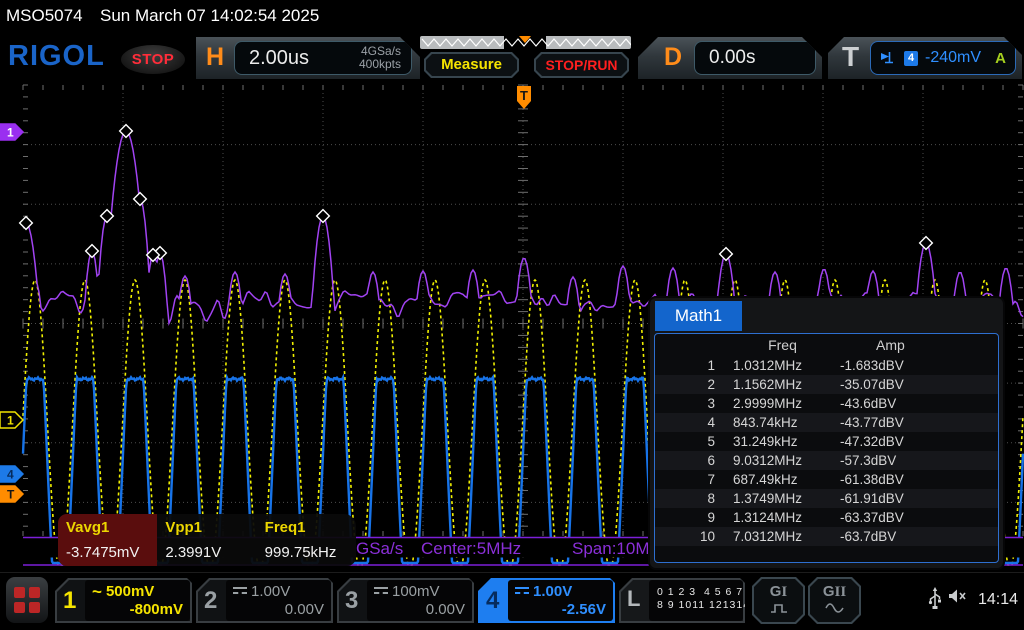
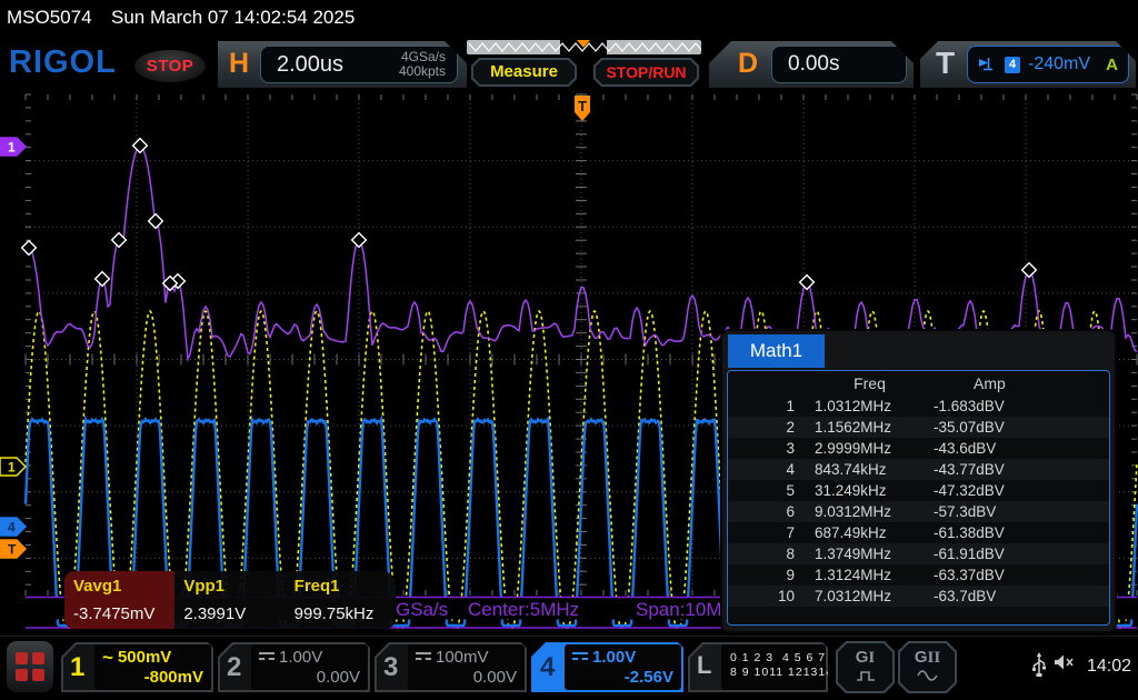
  MSO5074
  Sun March 07 14:02:54 2025
  RIGOL
  STOP
  H
  2.00us
  4GSa/s
  400kpts
  Measure
  STOP/RUN
  D
  0.00s
  T
  4
  -240mV
  A
  1
  1
  4
  T
  T
  GSa/s
  Center:5MHz
  Span:10M
  Vavg1
  -3.7475mV
  Vpp1
  2.3991V
  Freq1
  999.75kHz
  Math1
  Freq
  Amp
  1
  1.0312MHz
  -1.683dBV
  2
  1.1562MHz
  -35.07dBV
  3
  2.9999MHz
  -43.6dBV
  4
  843.74kHz
  -43.77dBV
  5
  31.249kHz
  -47.32dBV
  6
  9.0312MHz
  -57.3dBV
  7
  687.49kHz
  -61.38dBV
  8
  1.3749MHz
  -61.91dBV
  9
  1.3124MHz
  -63.37dBV
  10
  7.0312MHz
  -63.7dBV
  1
  ~
  500mV
  -800mV
  2
  1.00V
  0.00V
  3
  100mV
  0.00V
  4
  1.00V
  -2.56V
  L
  0 1 2 3 4 5 6 7
  8 9 1011 12131
  GI
  GII
- 14:14
+ 14:02
